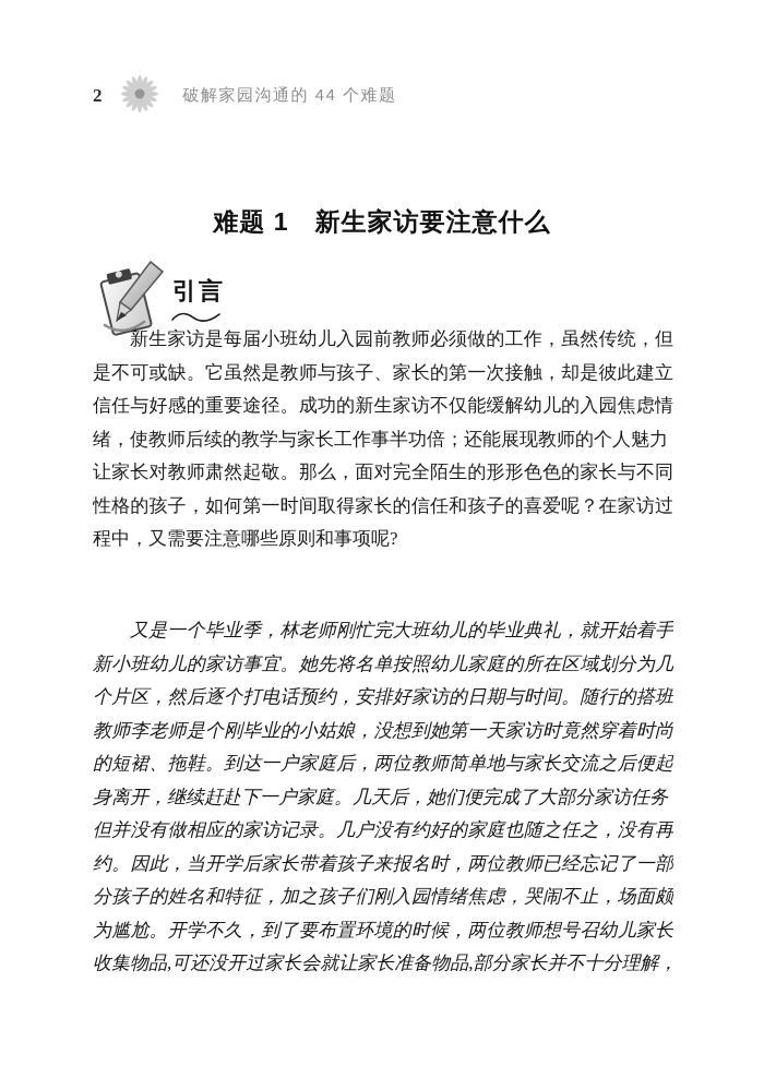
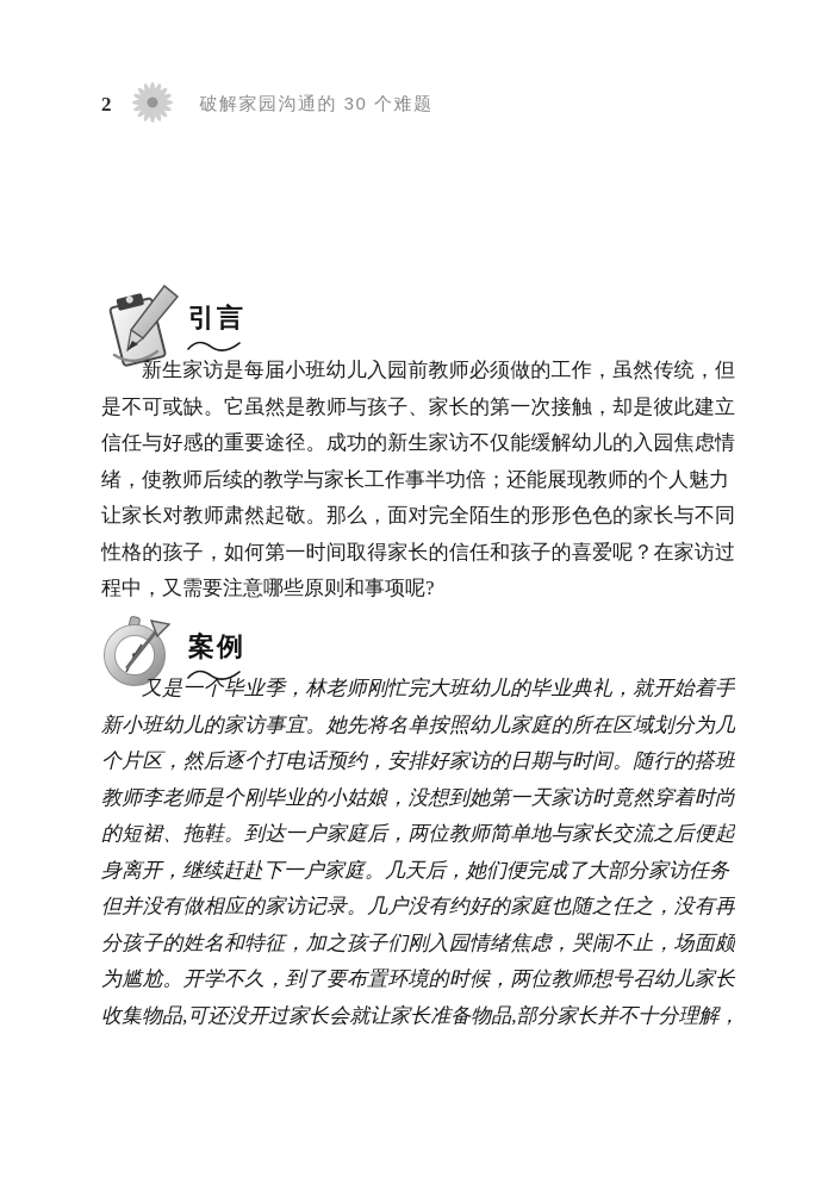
  2
- 破解家园沟通的 44 个难题
+ 破解家园沟通的 30 个难题
- 难题 1 新生家访要注意什么
  引言
  新生家访是每届小班幼儿入园前教师必须做的工作，虽然传统，但
  是不可或缺。它虽然是教师与孩子、家长的第一次接触，却是彼此建立
  信任与好感的重要途径。成功的新生家访不仅能缓解幼儿的入园焦虑情
  绪，使教师后续的教学与家长工作事半功倍；还能展现教师的个人魅力
  让家长对教师肃然起敬。那么，面对完全陌生的形形色色的家长与不同
  性格的孩子，如何第一时间取得家长的信任和孩子的喜爱呢？在家访过
  程中，又需要注意哪些原则和事项呢?
+ 案例
  又是一个毕业季，林老师刚忙完大班幼儿的毕业典礼，就开始着手
  新小班幼儿的家访事宜。她先将名单按照幼儿家庭的所在区域划分为几
  个片区，然后逐个打电话预约，安排好家访的日期与时间。随行的搭班
  教师李老师是个刚毕业的小姑娘，没想到她第一天家访时竟然穿着时尚
  的短裙、拖鞋。到达一户家庭后，两位教师简单地与家长交流之后便起
  身离开，继续赶赴下一户家庭。几天后，她们便完成了大部分家访任务
  但并没有做相应的家访记录。几户没有约好的家庭也随之任之，没有再
- 约。因此，当开学后家长带着孩子来报名时，两位教师已经忘记了一部
  分孩子的姓名和特征，加之孩子们刚入园情绪焦虑，哭闹不止，场面颇
  为尴尬。开学不久，到了要布置环境的时候，两位教师想号召幼儿家长
  收集物品,可还没开过家长会就让家长准备物品,部分家长并不十分理解，
